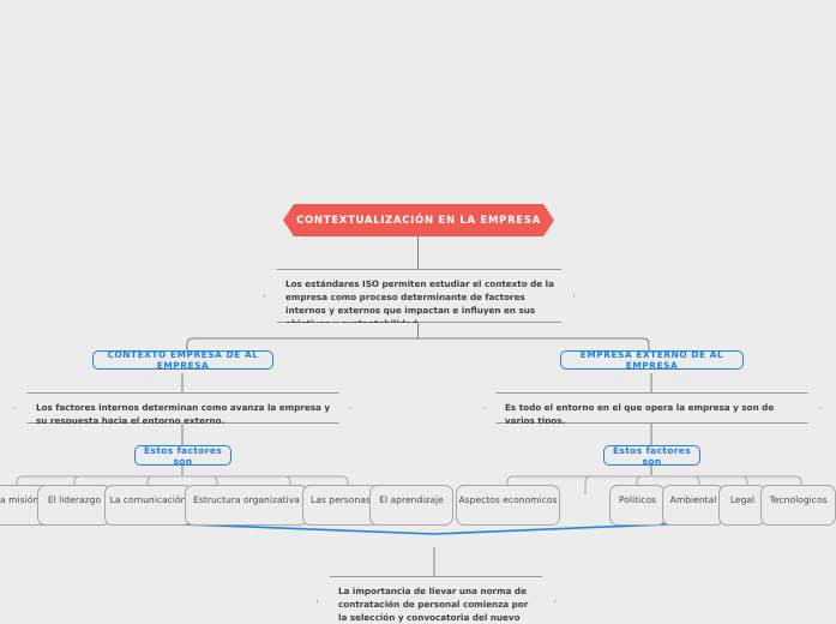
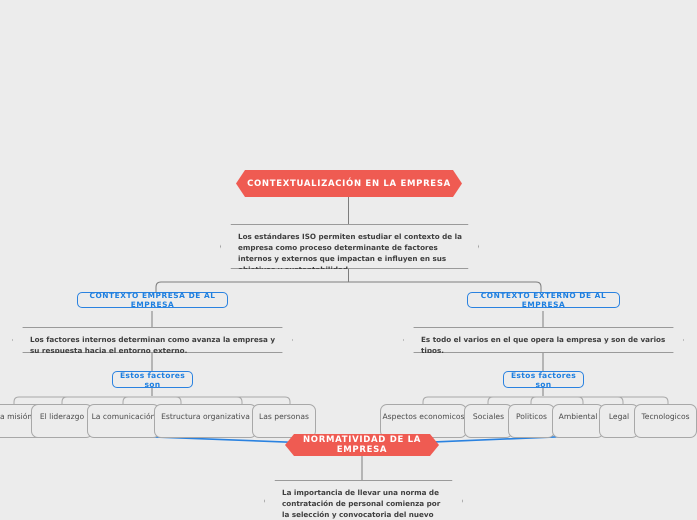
  CONTEXTUALIZACIÓN EN LA EMPRESA
  Los estándares ISO permiten estudiar el contexto de la empresa como proceso determinante de factores internos y externos que impactan e influyen en sus
  CONTEXTO EMPRESA DE AL EMPRESA
  Los factores internos determinan como avanza la empresa y su respuesta hacia el entorno externo.
  Estos factores son
  a misión
  El liderazgo
  La comunicación
  Estructura organizativa
  Las personas
- El aprendizaje
- EMPRESA EXTERNO DE AL EMPRESA
+ CONTEXTO EXTERNO DE AL EMPRESA
- Es todo el entorno en el que opera la empresa y son de varios tipos.
+ Es todo el varios en el que opera la empresa y son de varios tipos.
  Estos factores son
  Aspectos economicos
+ Sociales
  Politicos
  Ambiental
  Legal
  Tecnologicos
+ NORMATIVIDAD DE LA EMPRESA
